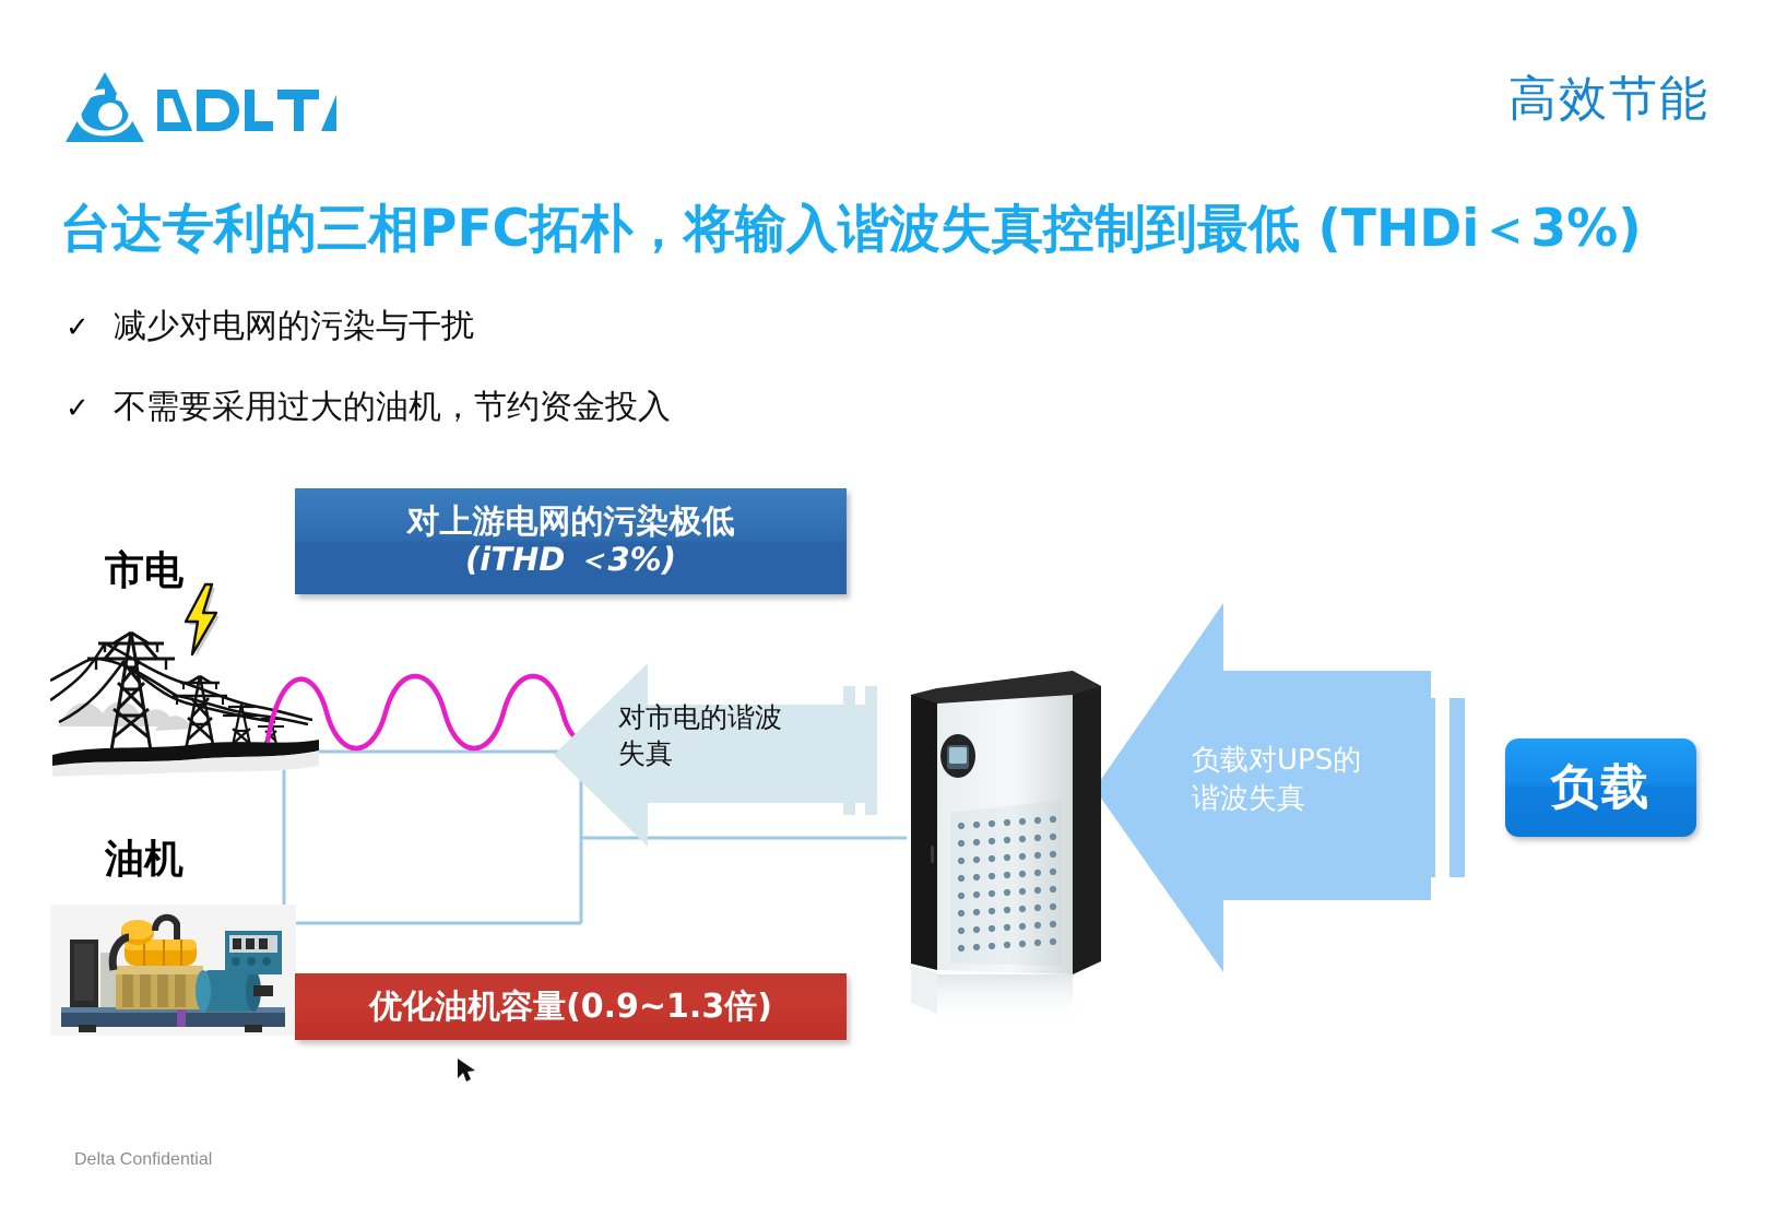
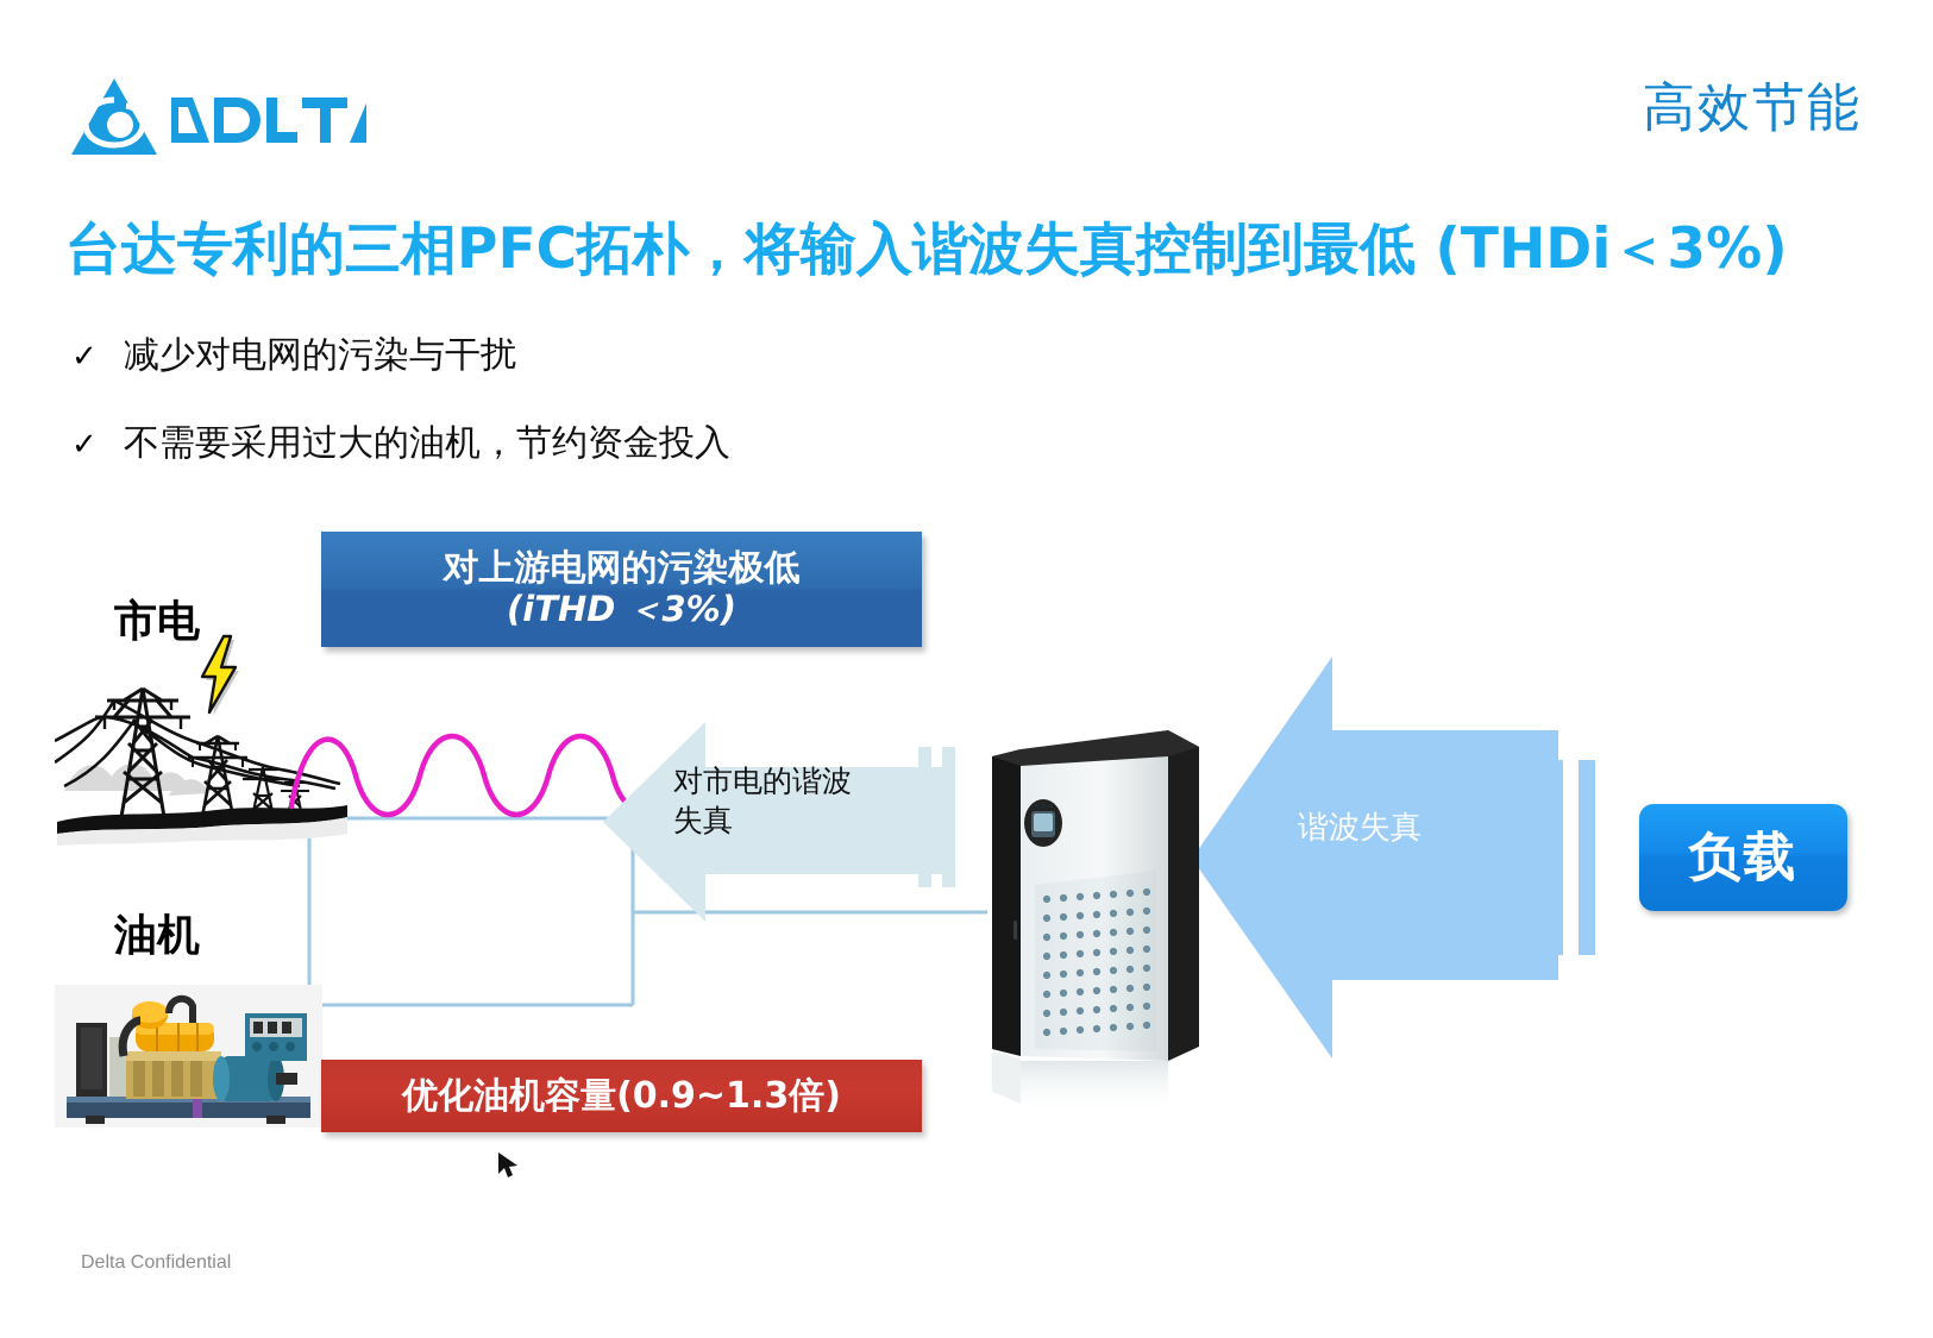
  高效节能
  台达专利的三相PFC拓朴，将输入谐波失真控制到最低 (THDi＜3%)
  ✓ 减少对电网的污染与干扰
  ✓ 不需要采用过大的油机，节约资金投入
  对市电的谐波
  失真
- 负载对UPS的
  谐波失真
  对上游电网的污染极低
  (iTHD ＜3%)
  优化油机容量(0.9~1.3倍)
  市电
  油机
  负载
  Delta Confidential
